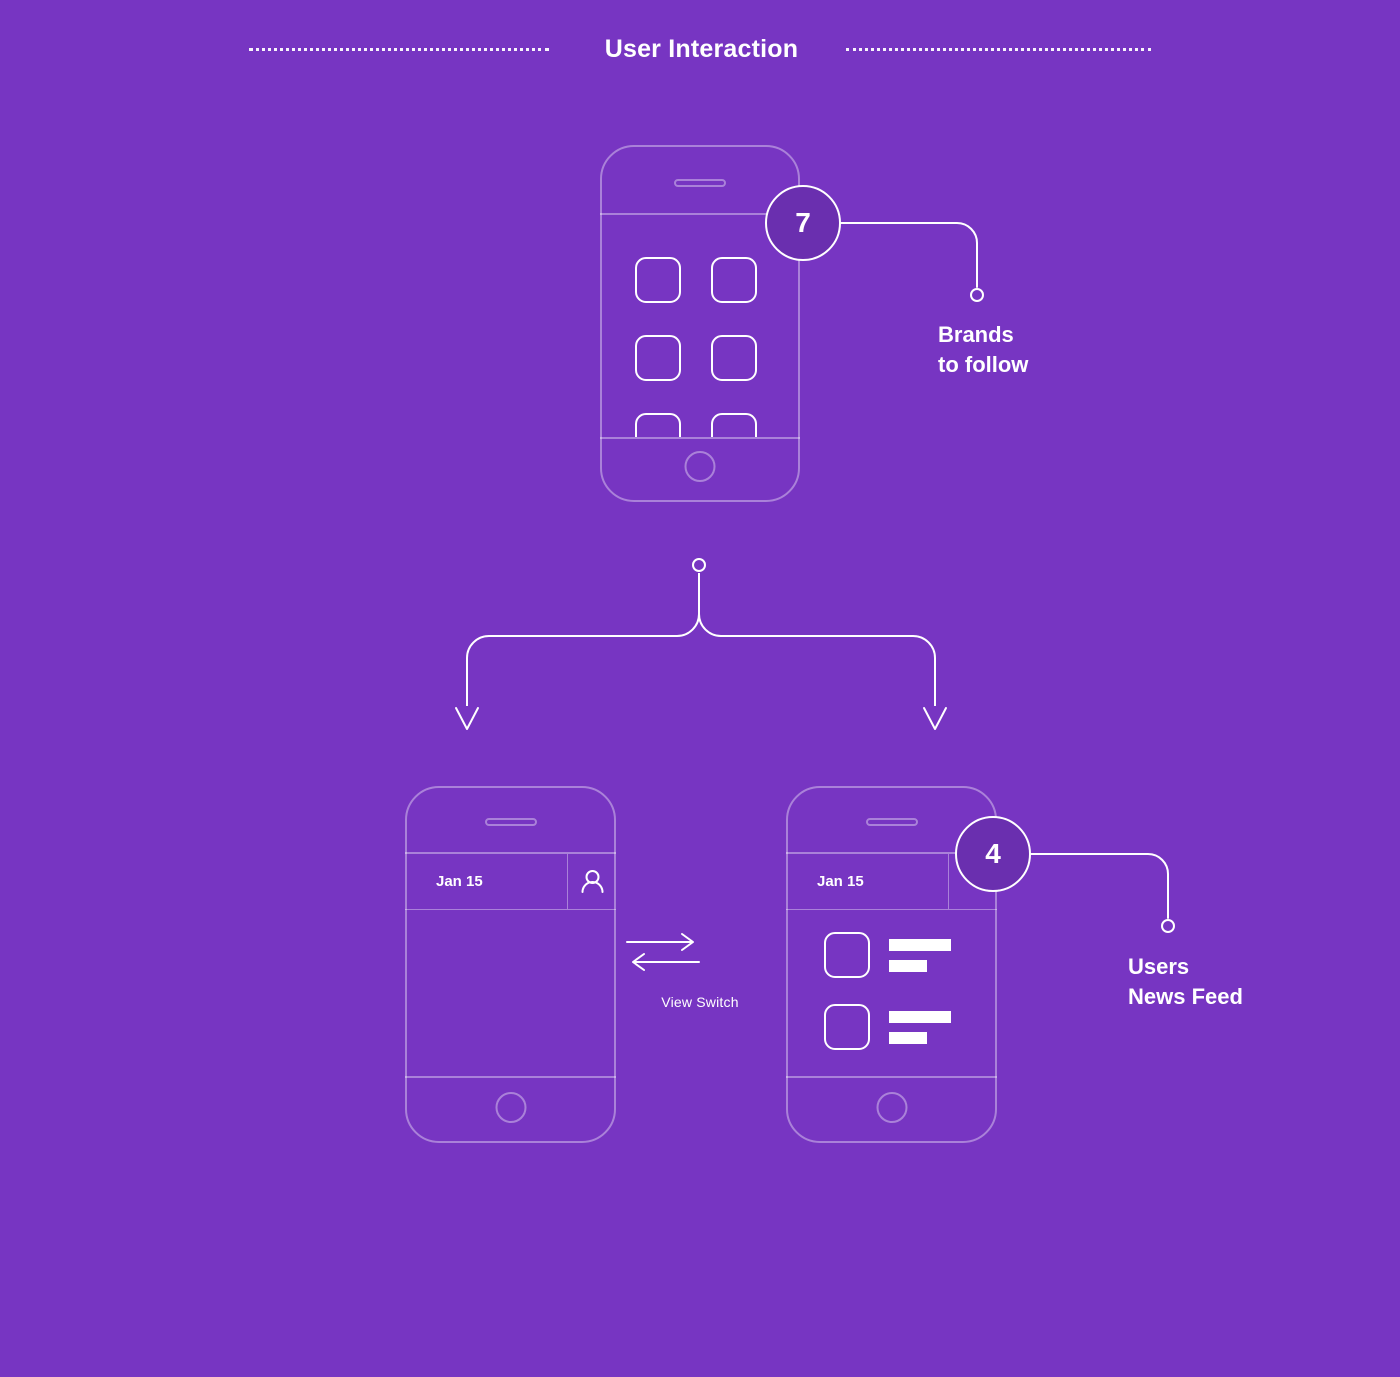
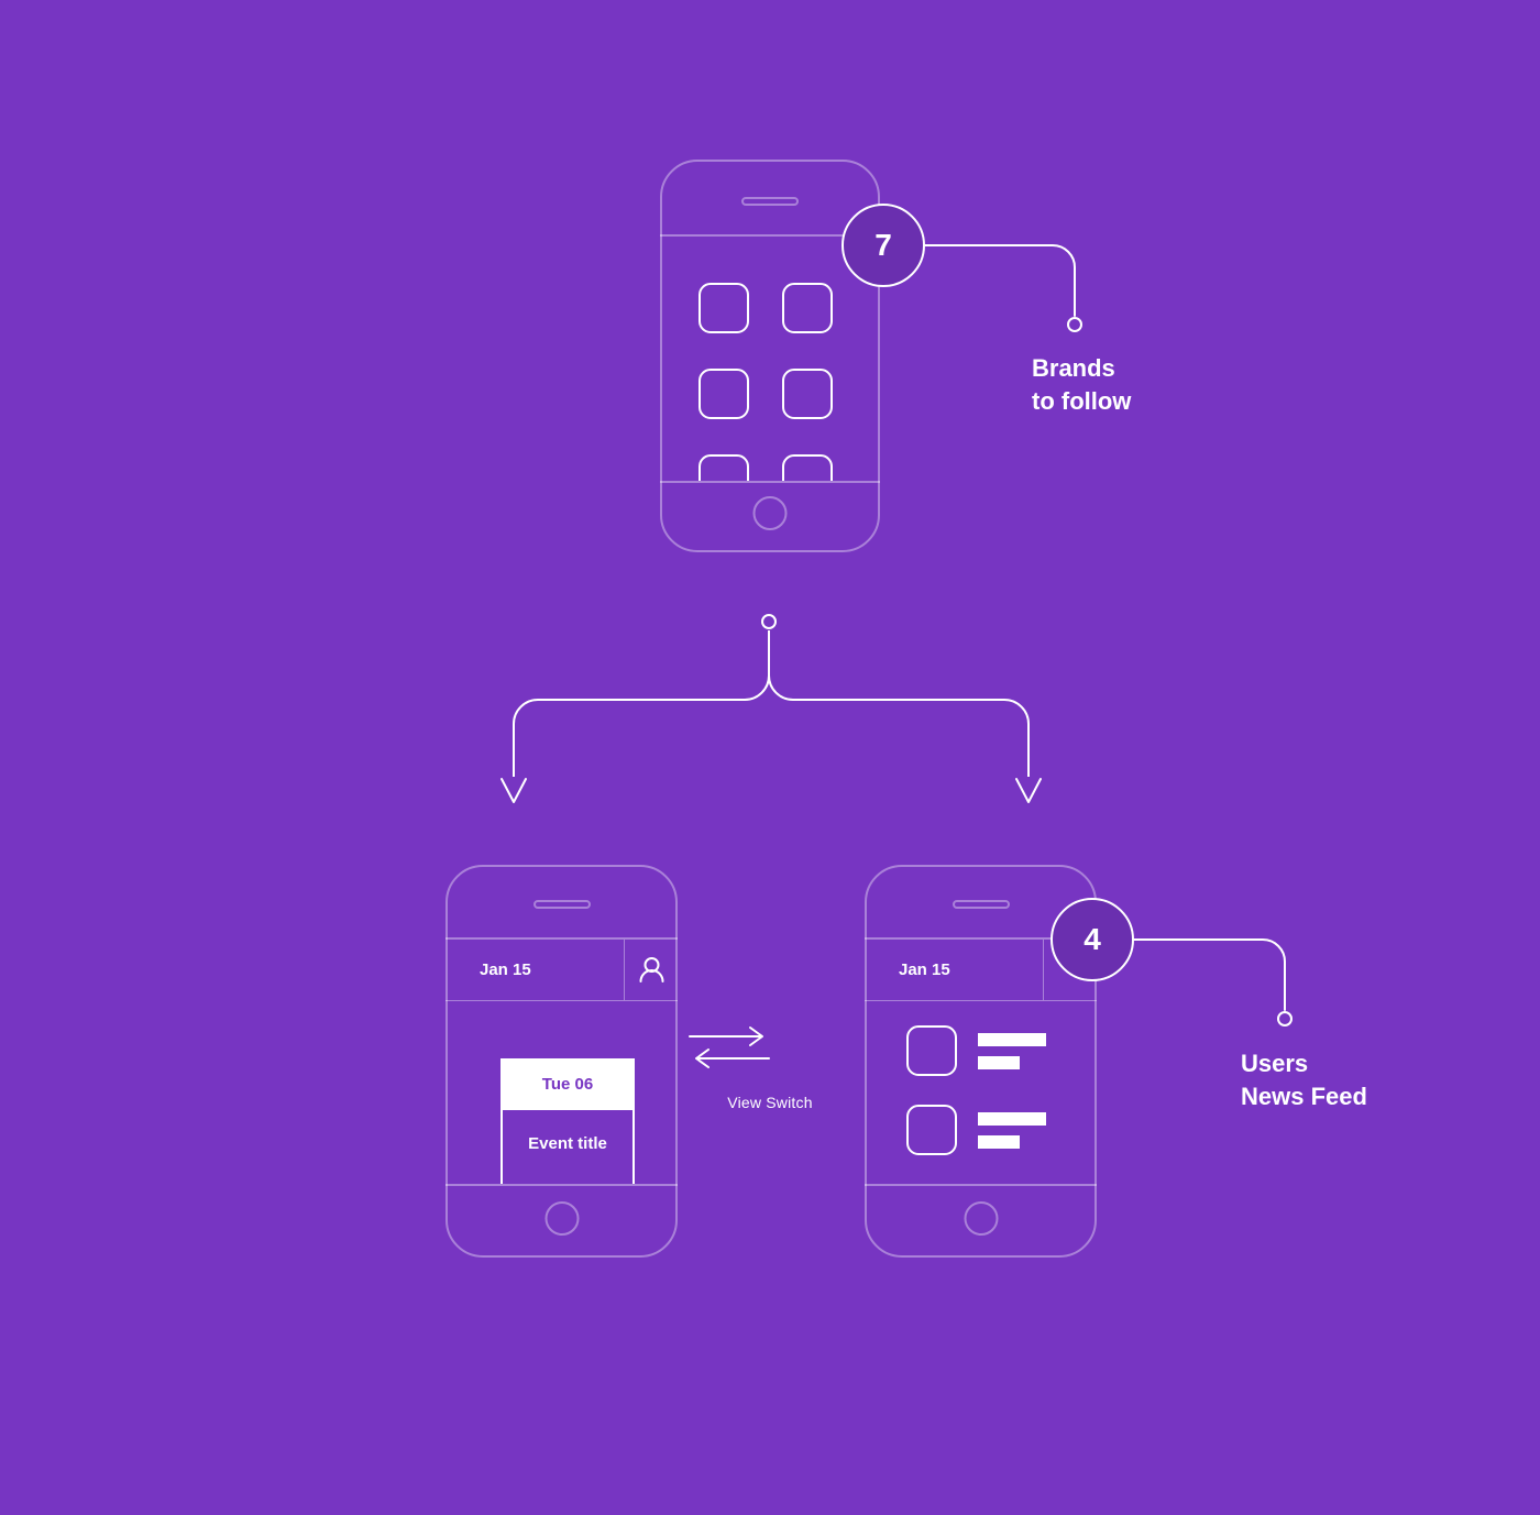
- User Interaction
  7
  Brands
  to follow
  Jan 15
+ Tue 06
+ Event title
  View Switch
  Jan 15
  4
  Users
  News Feed
